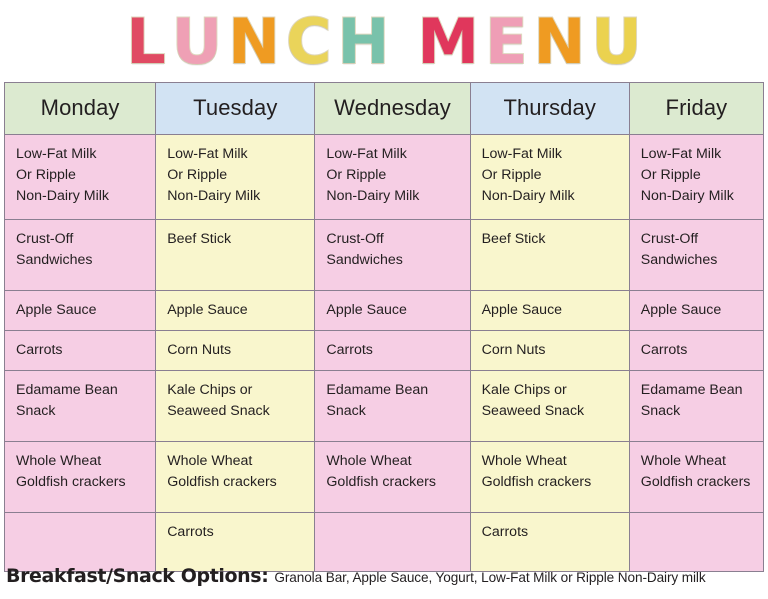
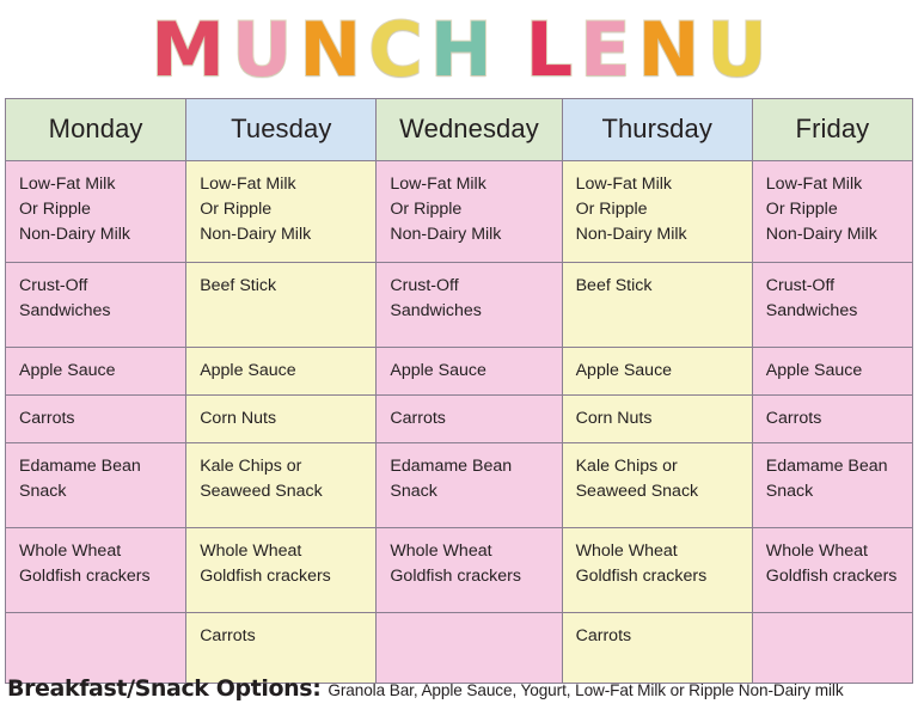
- L
+ M
  U
  N
  C
  H
- M
+ L
  E
  N
  U
  Monday	Tuesday	Wednesday	Thursday	Friday
  Low-Fat Milk Or Ripple Non-Dairy Milk	Low-Fat Milk Or Ripple Non-Dairy Milk	Low-Fat Milk Or Ripple Non-Dairy Milk	Low-Fat Milk Or Ripple Non-Dairy Milk	Low-Fat Milk Or Ripple Non-Dairy Milk
  Crust-Off Sandwiches	Beef Stick	Crust-Off Sandwiches	Beef Stick	Crust-Off Sandwiches
  Apple Sauce	Apple Sauce	Apple Sauce	Apple Sauce	Apple Sauce
  Carrots	Corn Nuts	Carrots	Corn Nuts	Carrots
  Edamame Bean Snack	Kale Chips or Seaweed Snack	Edamame Bean Snack	Kale Chips or Seaweed Snack	Edamame Bean Snack
  Whole Wheat Goldfish crackers	Whole Wheat Goldfish crackers	Whole Wheat Goldfish crackers	Whole Wheat Goldfish crackers	Whole Wheat Goldfish crackers
  	Carrots		Carrots
  Breakfast/Snack Options:
  Granola Bar, Apple Sauce, Yogurt, Low-Fat Milk or Ripple Non-Dairy milk
